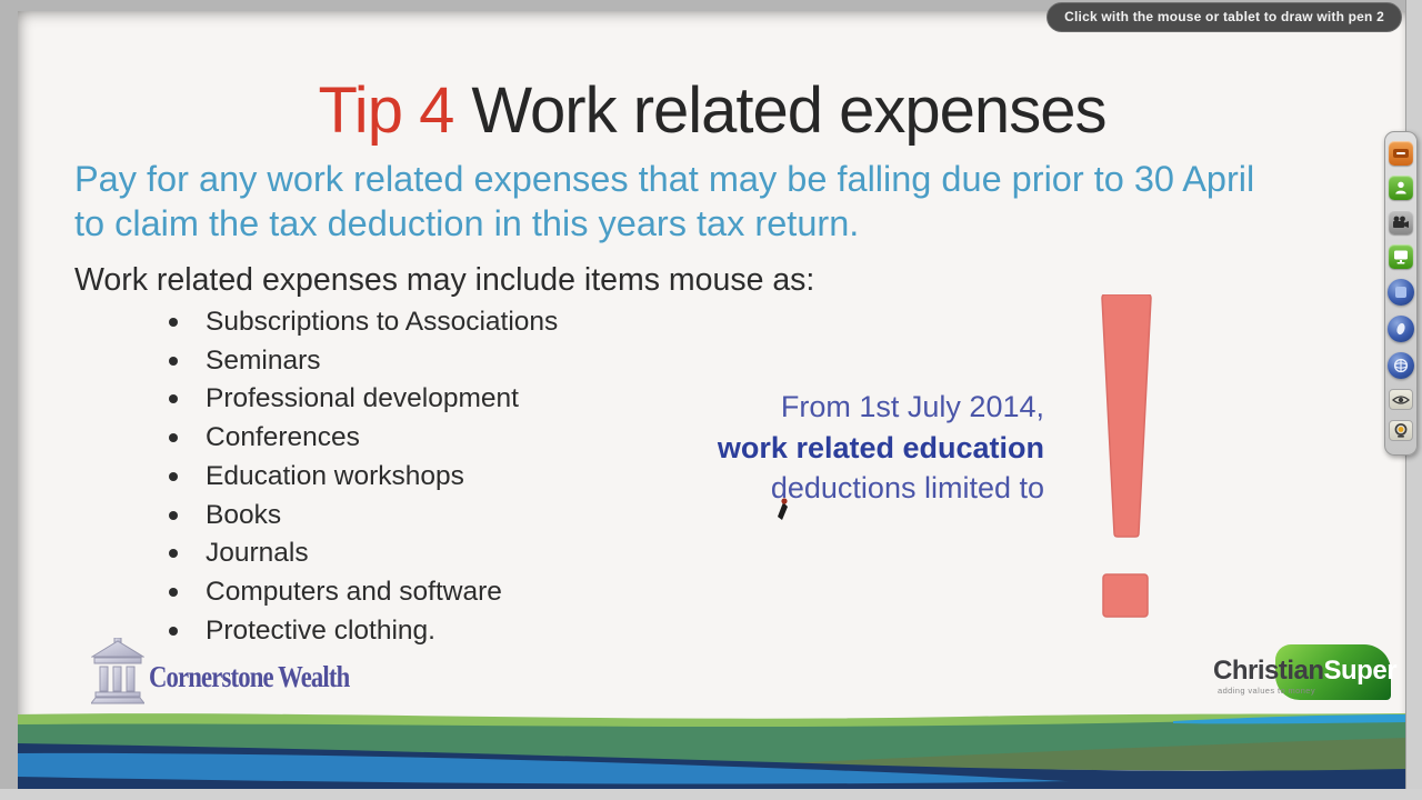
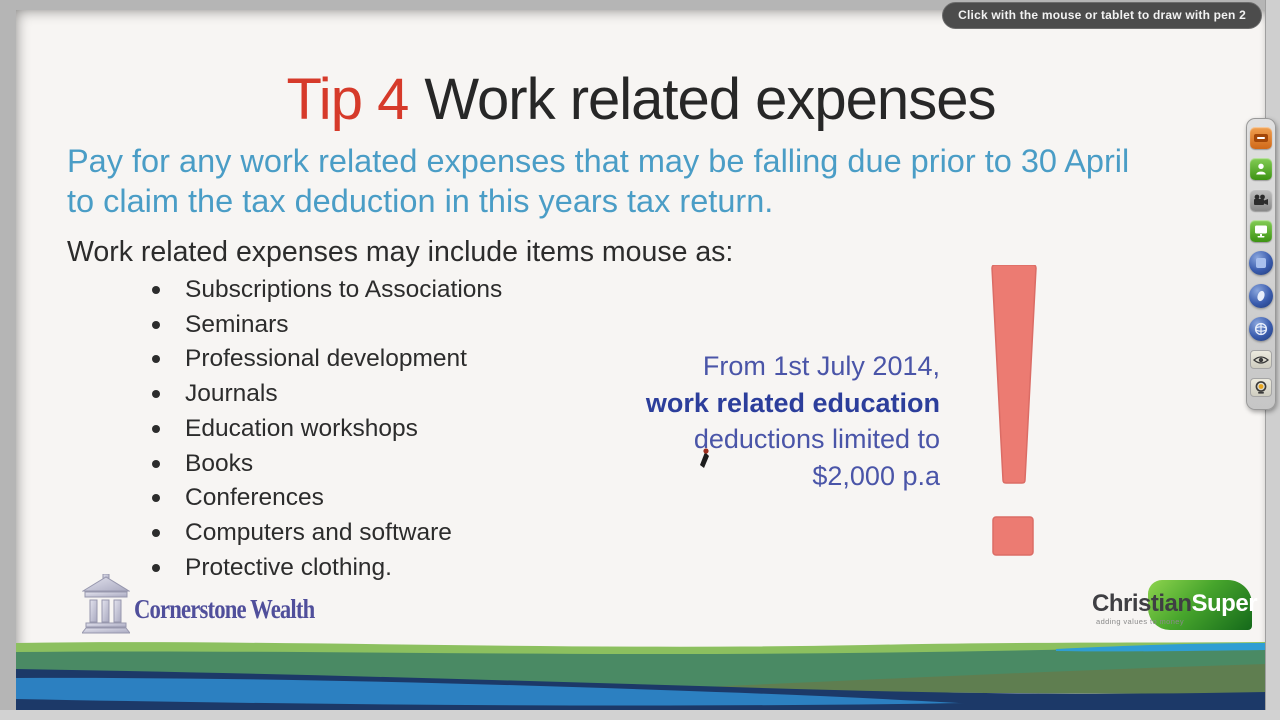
  Tip 4 Work related expenses
  Pay for any work related expenses that may be falling due prior to 30 April to claim the tax deduction in this years tax return.
  Work related expenses may include items mouse as:
  Subscriptions to Associations
  Seminars
  Professional development
- Conferences
+ Journals
  Education workshops
  Books
- Journals
+ Conferences
  Computers and software
  Protective clothing.
  From 1st July 2014,
  work related education
  deductions limited to
+ $2,000 p.a
  Cornerstone Wealth
  ChristianSuper
  adding values to money
  Click with the mouse or tablet to draw with pen 2
